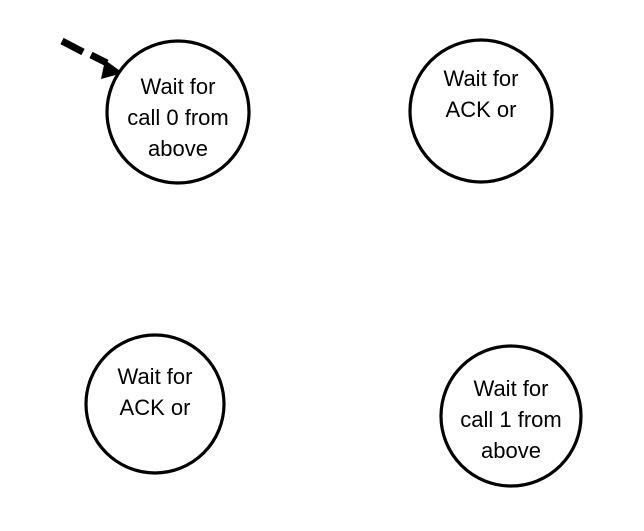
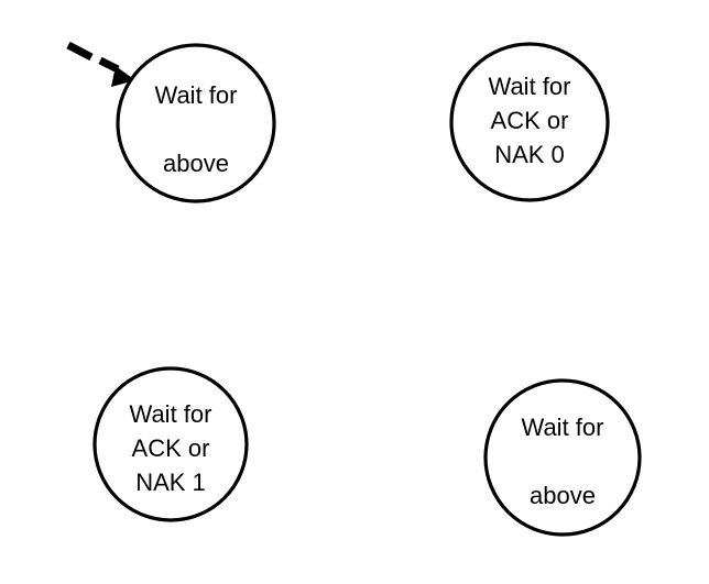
  Wait for
- call 0 from
  above
  Wait for
  ACK or
+ NAK 0
  Wait for
  ACK or
+ NAK 1
  Wait for
- call 1 from
  above
